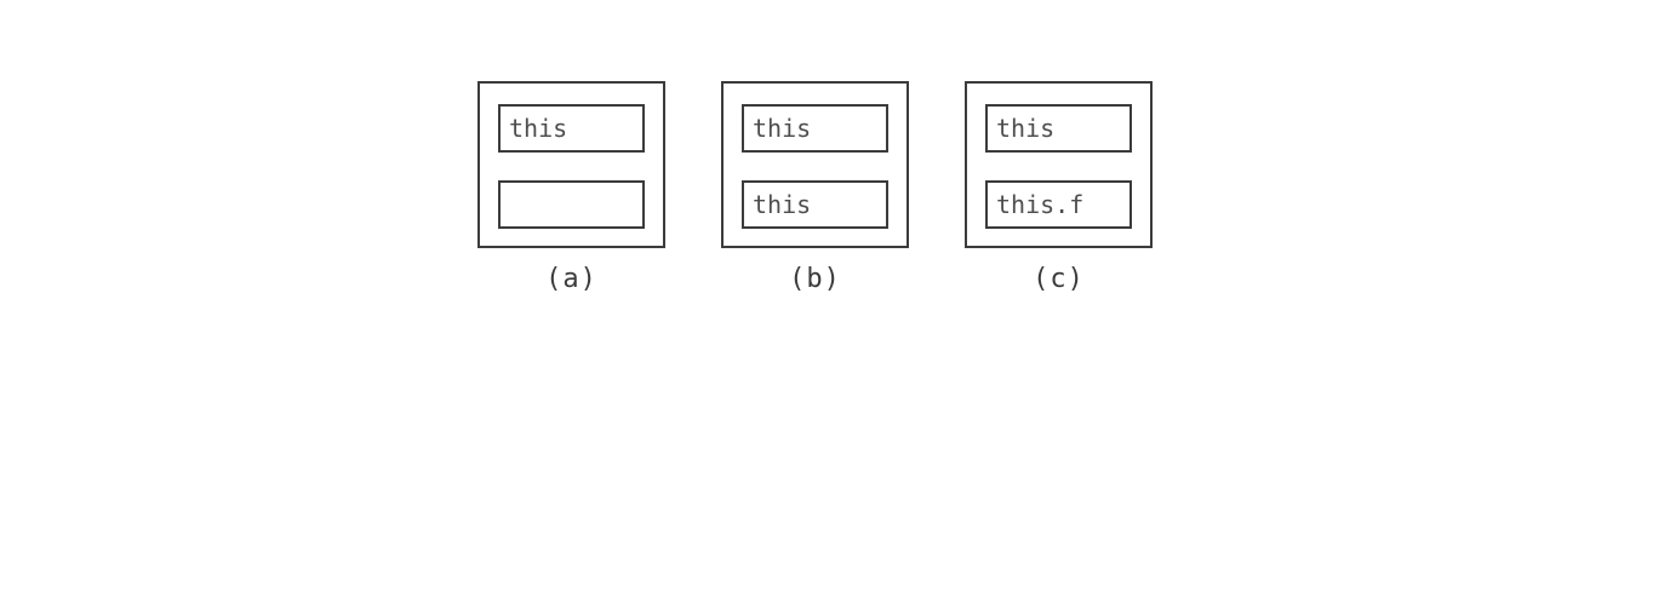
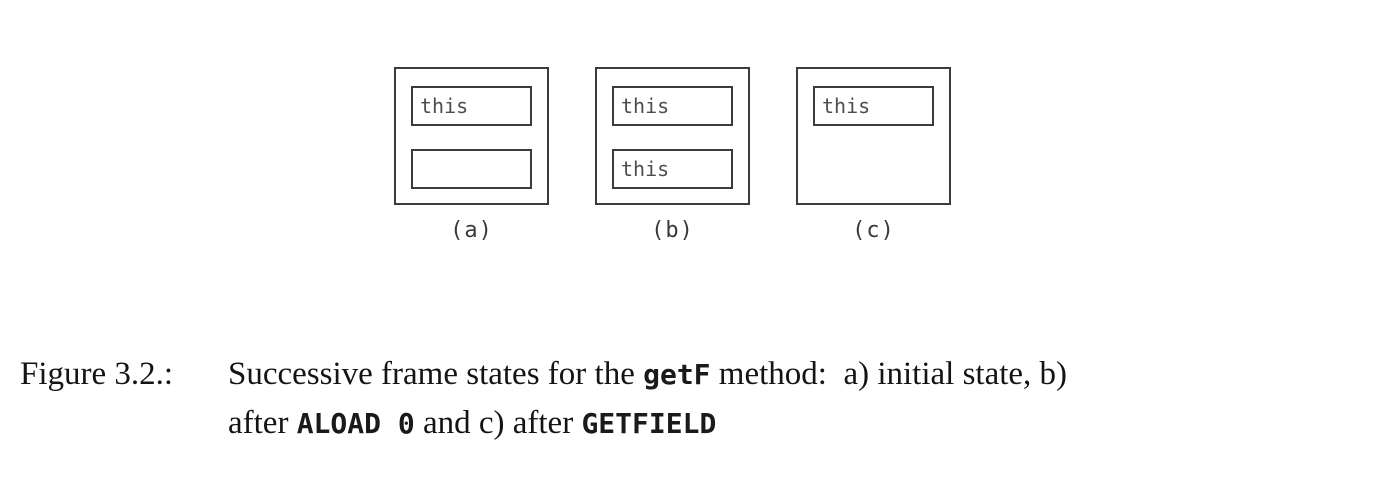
  this
  (a)
  this
  this
  (b)
  this
- this.f
  (c)
+ Figure 3.2.:
+ Successive frame states for the getF method: a) initial state, b)
+ after ALOAD 0 and c) after GETFIELD
